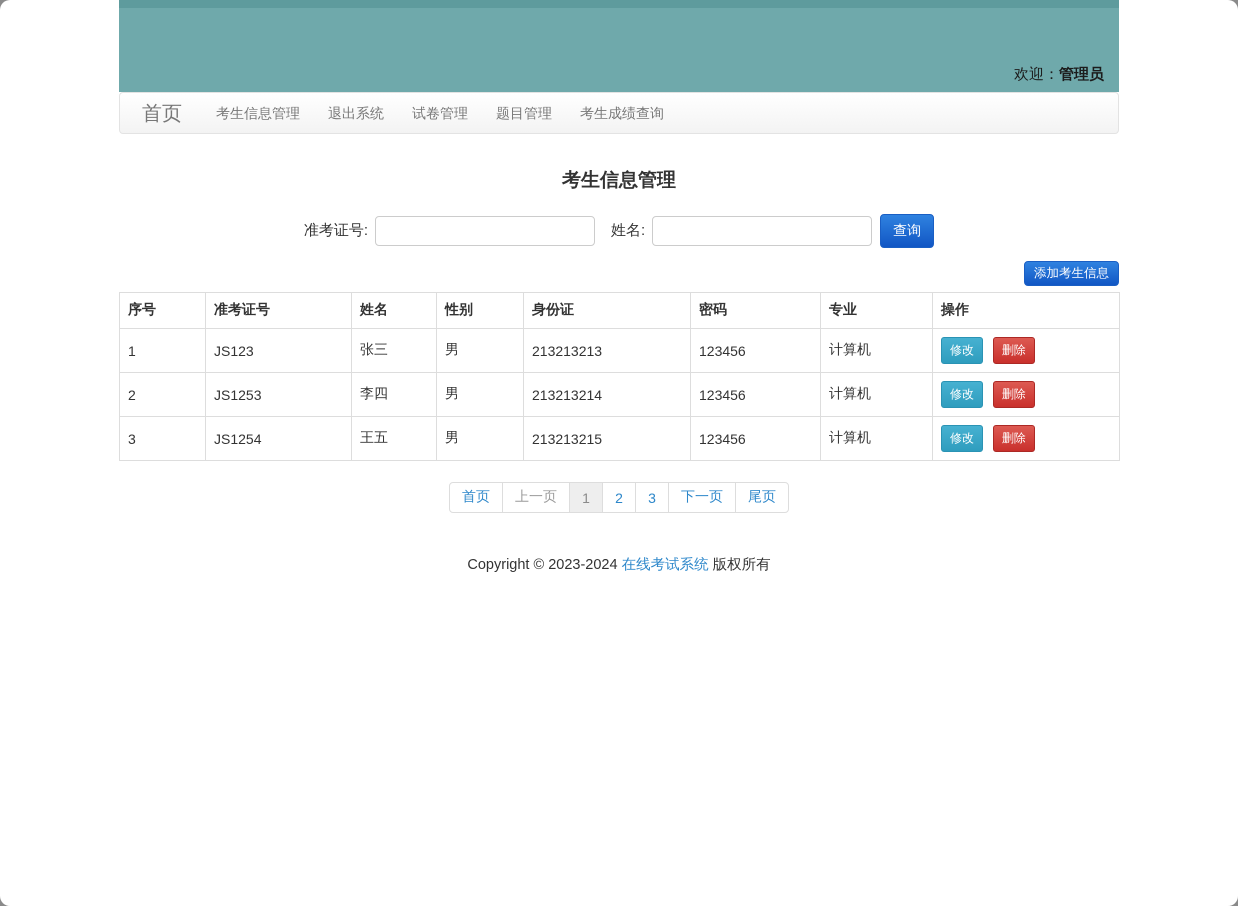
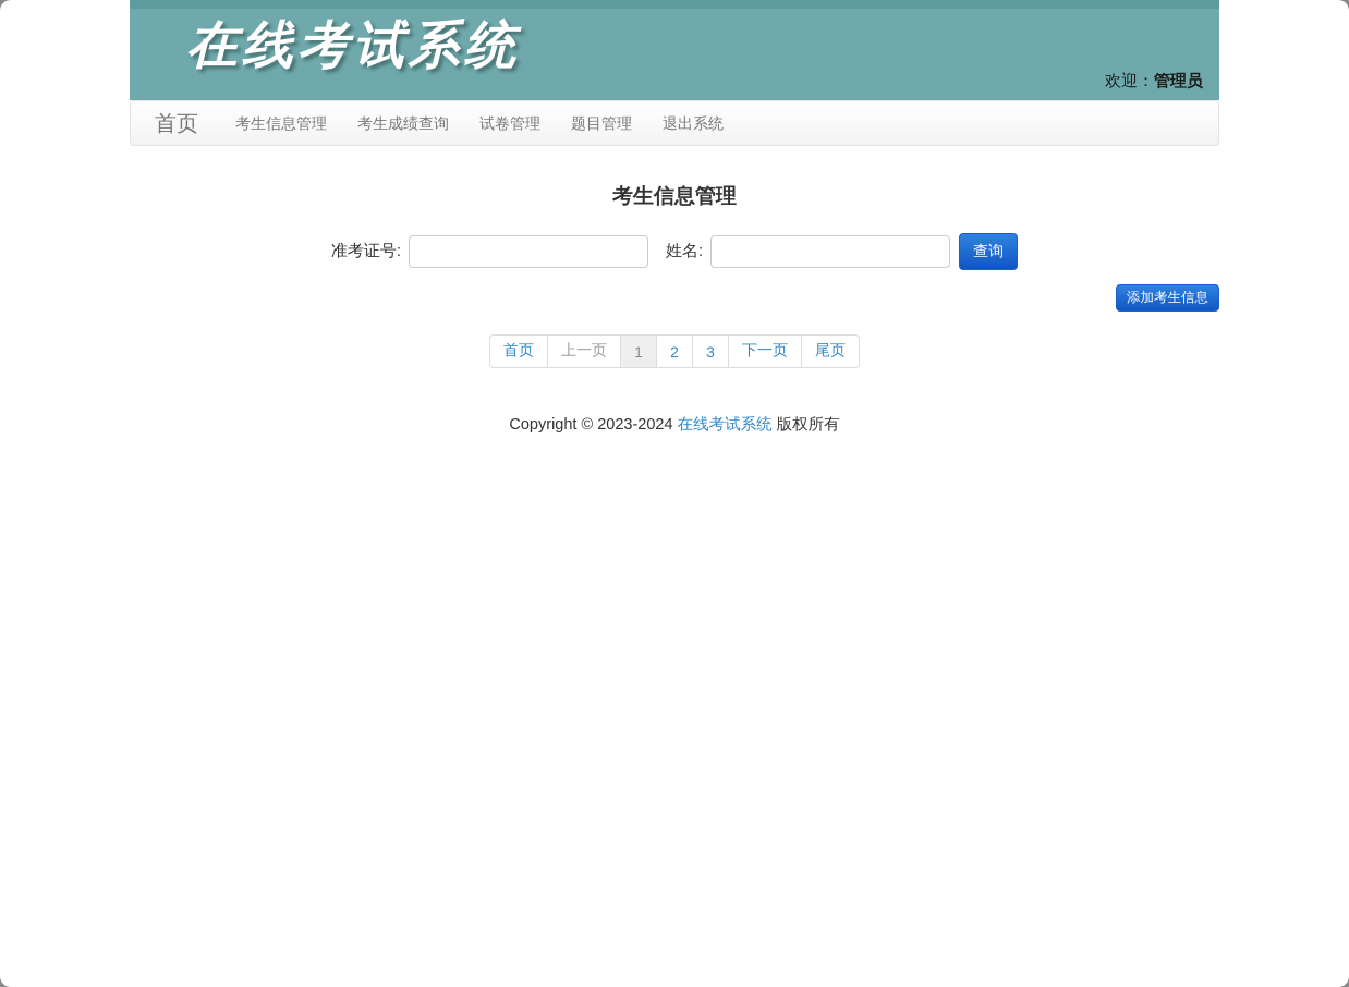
+ 在线考试系统
  欢迎：管理员
  首页
  考生信息管理
- 退出系统
+ 考生成绩查询
  试卷管理
  题目管理
- 考生成绩查询
+ 退出系统
  考生信息管理
  准考证号:
  姓名:
  查询
  添加考生信息
- 序号	准考证号	姓名	性别	身份证	密码	专业	操作
- 1	JS123	张三	男	213213213	123456	计算机	修改 删除
- 2	JS1253	李四	男	213213214	123456	计算机	修改 删除
- 3	JS1254	王五	男	213213215	123456	计算机	修改 删除
  首页
  上一页
  1
  2
  3
  下一页
  尾页
  Copyright © 2023-2024 在线考试系统 版权所有
